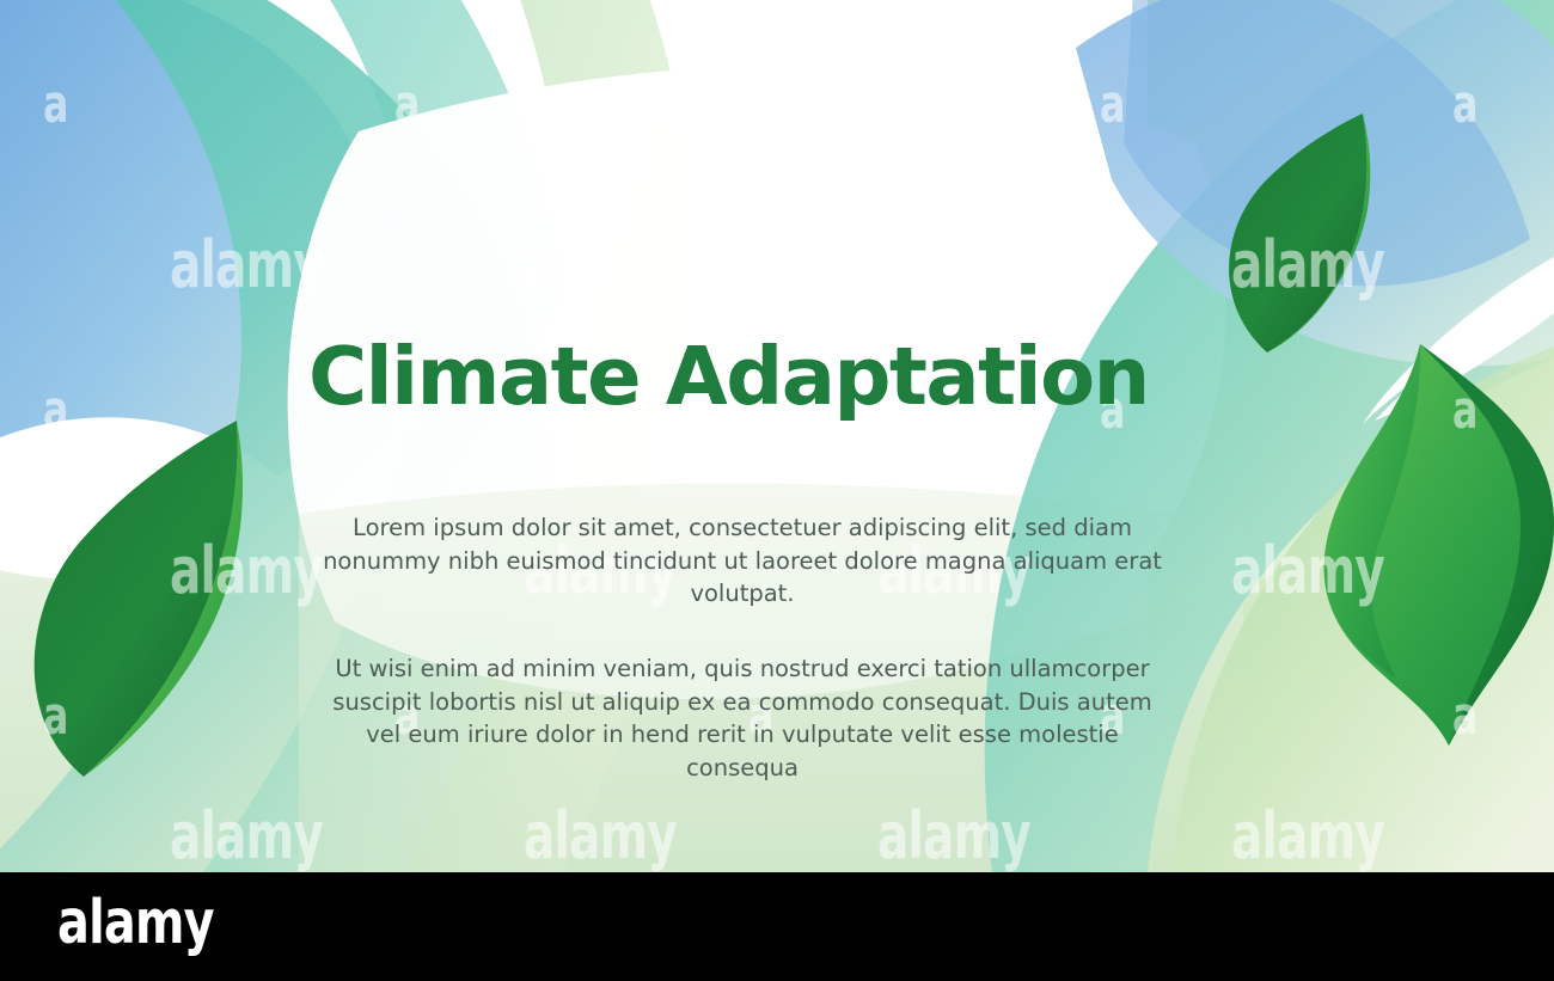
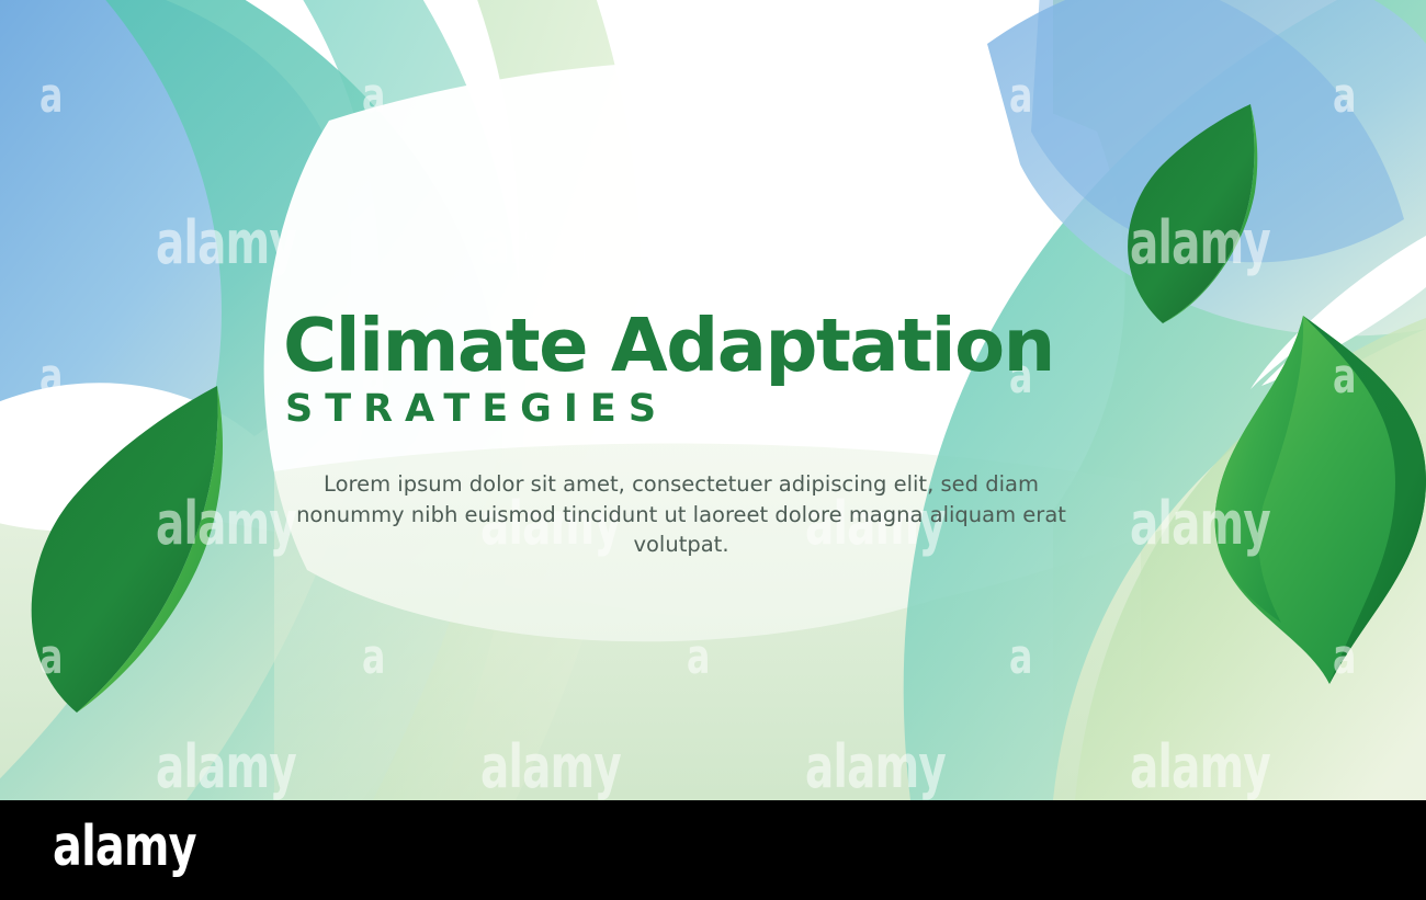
  a
  a
  a
  a
  alamy
  alamy
  a
  a
  a
  a
  a
  alamy
  alamy
  alamy
  alamy
  a
  a
  a
  a
  a
  alamy
  alamy
  alamy
  alamy
  Climate Adaptation
+ STRATEGIES
  Lorem ipsum dolor sit amet, consectetuer adipiscing elit, sed diam nonummy nibh euismod tincidunt ut laoreet dolore magna aliquam erat volutpat.
- Ut wisi enim ad minim veniam, quis nostrud exerci tation ullamcorper suscipit lobortis nisl ut aliquip ex ea commodo consequat. Duis autem vel eum iriure dolor in hend rerit in vulputate velit esse molestie consequa
  alamy
